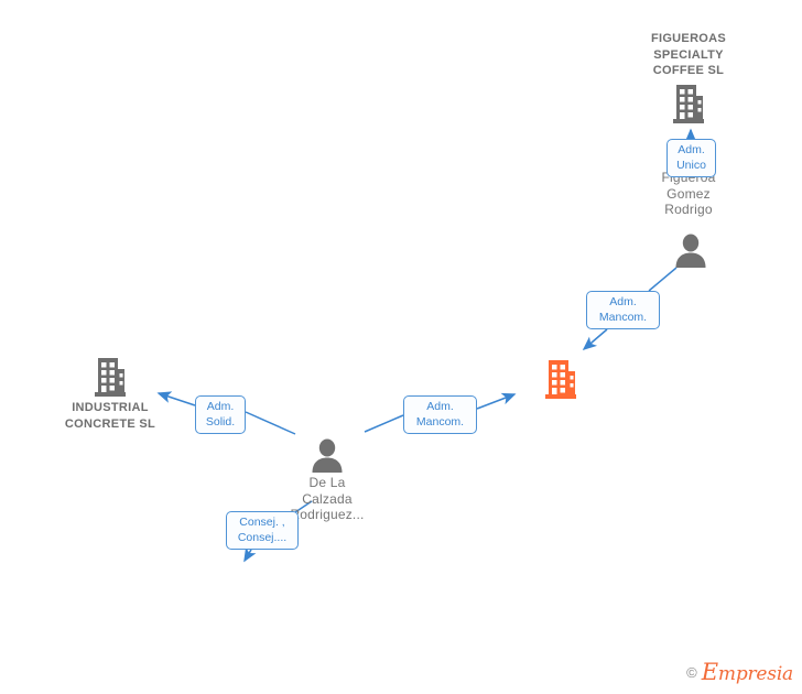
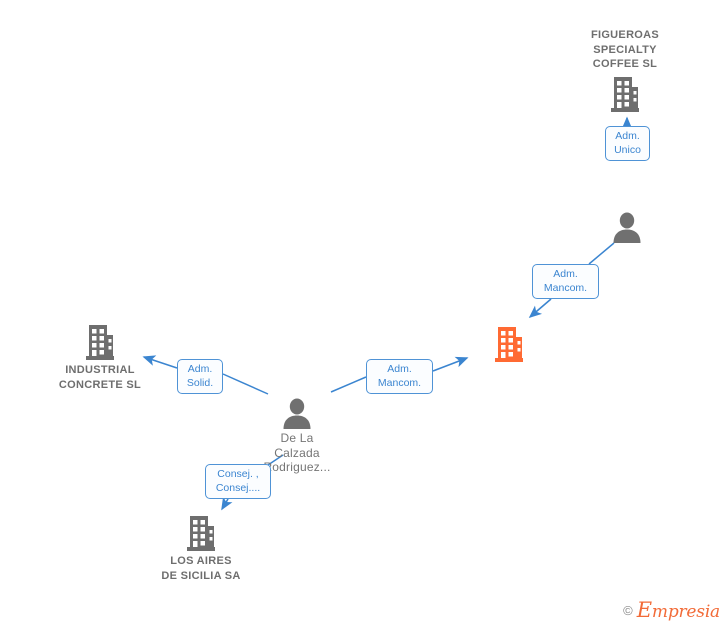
  FIGUEROAS
  SPECIALTY
  COFFEE SL
- Figueroa
- Gomez
- Rodrigo
  INDUSTRIAL
  CONCRETE SL
  De La
  Calzada
  odriguez...
+ LOS AIRES
+ DE SICILIA SA
  Adm.
  Unico
  Adm.
  Mancom.
  Adm.
  Mancom.
  Adm.
  Solid.
  Consej. ,
  Consej....
  ©
  Empresia
